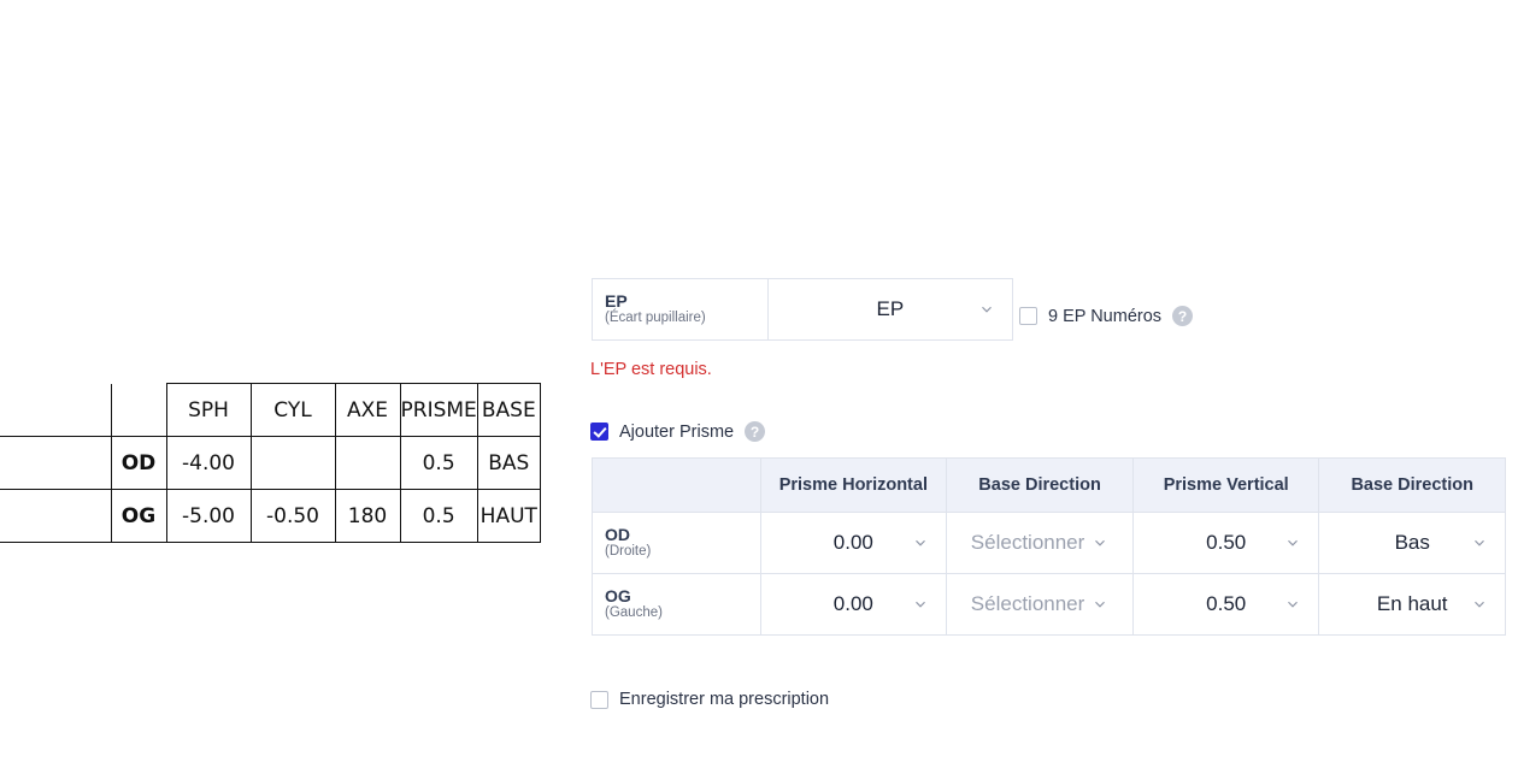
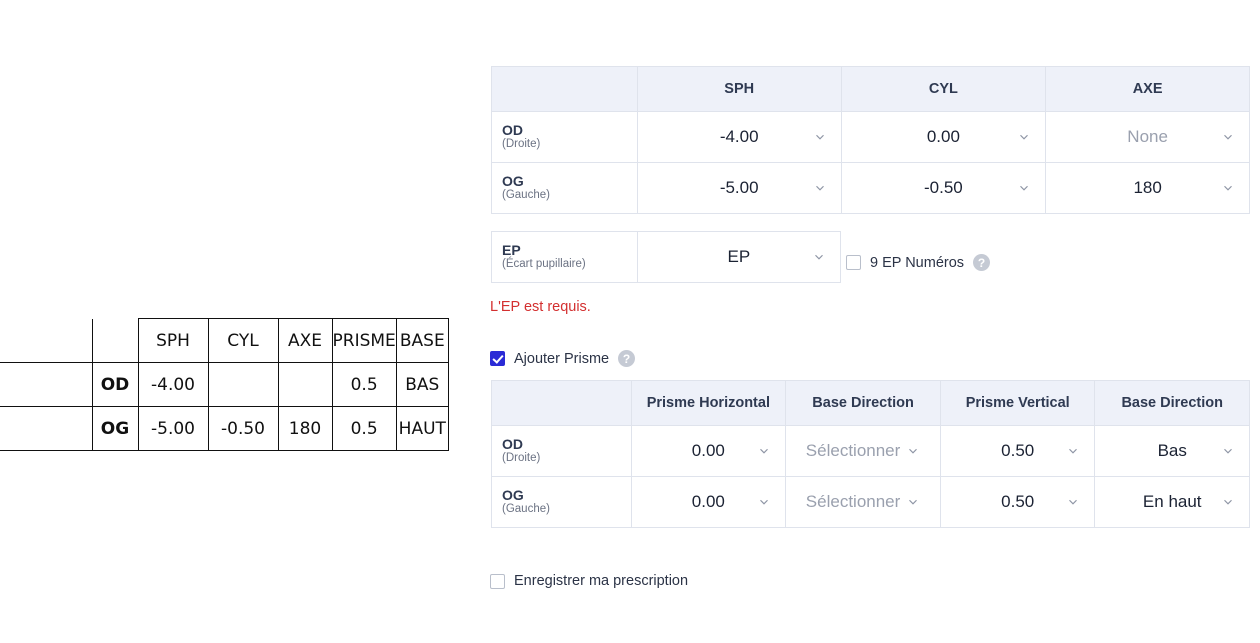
  		SPH	CYL	AXE	PRISME	BASE
  	OD	-4.00			0.5	BAS
  	OG	-5.00	-0.50	180	0.5	HAUT
+ 	SPH	CYL	AXE
+ OD (Droite)	-4.00	0.00	None
+ OG (Gauche)	-5.00	-0.50	180
  EP (Écart pupillaire)	EP
  9 EP Numéros
  ?
  L'EP est requis.
  Ajouter Prisme
  ?
  	Prisme Horizontal	Base Direction	Prisme Vertical	Base Direction
  OD (Droite)	0.00	Sélectionner	0.50	Bas
  OG (Gauche)	0.00	Sélectionner	0.50	En haut
  Enregistrer ma prescription
